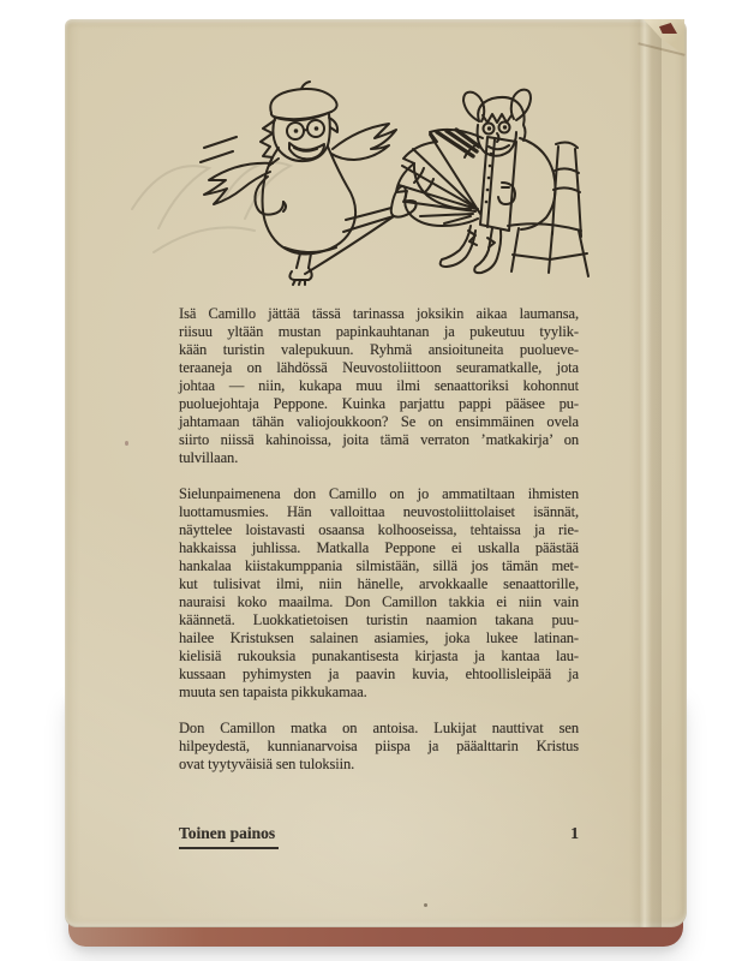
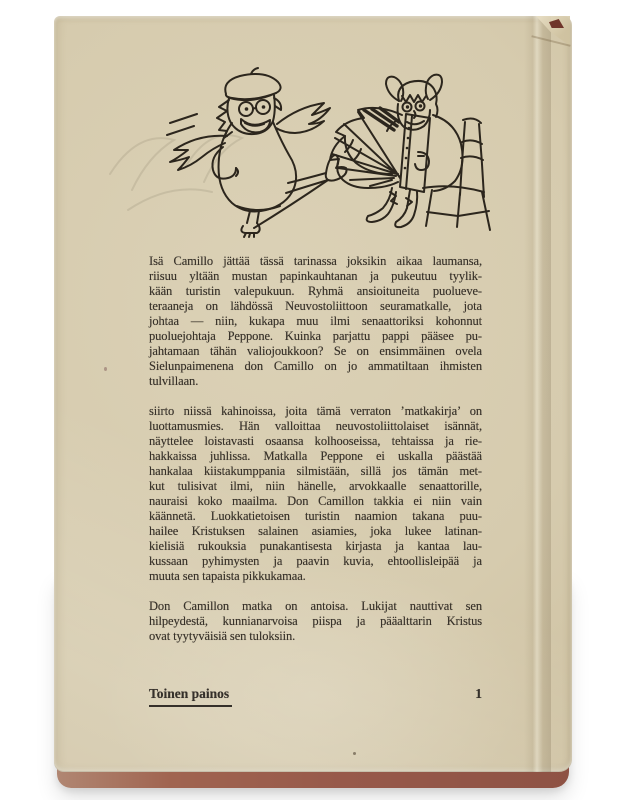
  Isä Camillo jättää tässä tarinassa joksikin aikaa laumansa,
  riisuu yltään mustan papinkauhtanan ja pukeutuu tyylik-
  kään turistin valepukuun. Ryhmä ansioituneita puolueve-
  teraaneja on lähdössä Neuvostoliittoon seuramatkalle, jota
  johtaa — niin, kukapa muu ilmi senaattoriksi kohonnut
  puoluejohtaja Peppone. Kuinka parjattu pappi pääsee pu-
  jahtamaan tähän valiojoukkoon? Se on ensimmäinen ovela
- siirto niissä kahinoissa, joita tämä verraton ’matkakirja’ on
+ Sielunpaimenena don Camillo on jo ammatiltaan ihmisten
  tulvillaan.
- Sielunpaimenena don Camillo on jo ammatiltaan ihmisten
+ siirto niissä kahinoissa, joita tämä verraton ’matkakirja’ on
  luottamusmies. Hän valloittaa neuvostoliittolaiset isännät,
  näyttelee loistavasti osaansa kolhooseissa, tehtaissa ja rie-
  hakkaissa juhlissa. Matkalla Peppone ei uskalla päästää
  hankalaa kiistakumppania silmistään, sillä jos tämän met-
  kut tulisivat ilmi, niin hänelle, arvokkaalle senaattorille,
  nauraisi koko maailma. Don Camillon takkia ei niin vain
  käännetä. Luokkatietoisen turistin naamion takana puu-
  hailee Kristuksen salainen asiamies, joka lukee latinan-
  kielisiä rukouksia punakantisesta kirjasta ja kantaa lau-
  kussaan pyhimysten ja paavin kuvia, ehtoollisleipää ja
  muuta sen tapaista pikkukamaa.
  Don Camillon matka on antoisa. Lukijat nauttivat sen
  hilpeydestä, kunnianarvoisa piispa ja pääalttarin Kristus
  ovat tyytyväisiä sen tuloksiin.
  Toinen painos
  1
